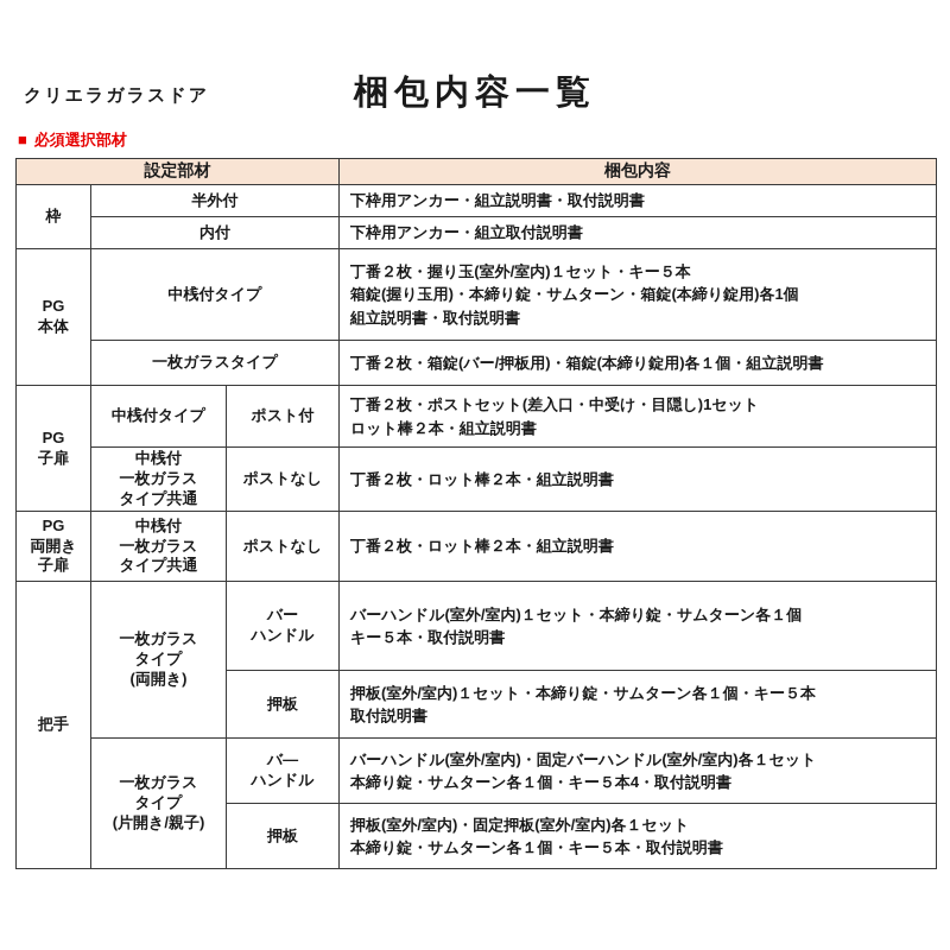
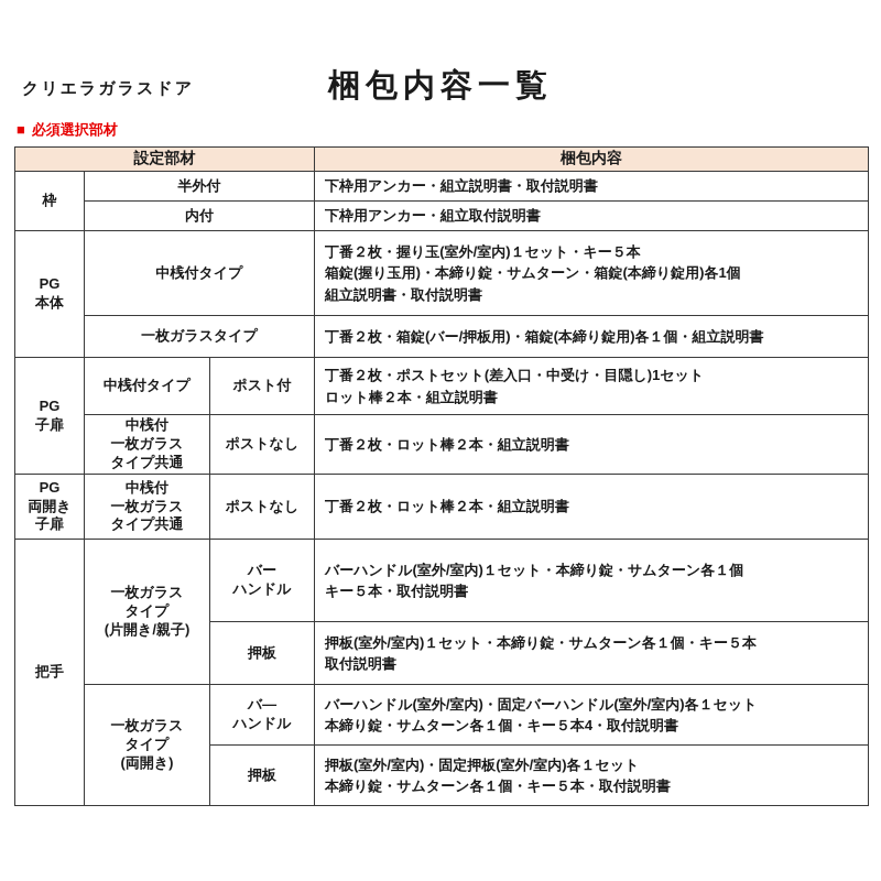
  クリエラガラスドア
  梱包内容一覧
  ■ 必須選択部材
  設定部材	梱包内容
  枠	半外付	下枠用アンカー・組立説明書・取付説明書
  内付	下枠用アンカー・組立取付説明書
  PG 本体	中桟付タイプ	丁番２枚・握り玉(室外/室内)１セット・キー５本 箱錠(握り玉用)・本締り錠・サムターン・箱錠(本締り錠用)各1個 組立説明書・取付説明書
  一枚ガラスタイプ	丁番２枚・箱錠(バー/押板用)・箱錠(本締り錠用)各１個・組立説明書
  PG 子扉	中桟付タイプ	ポスト付	丁番２枚・ポストセット(差入口・中受け・目隠し)1セット ロット棒２本・組立説明書
  中桟付 一枚ガラス タイプ共通	ポストなし	丁番２枚・ロット棒２本・組立説明書
  PG 両開き 子扉	中桟付 一枚ガラス タイプ共通	ポストなし	丁番２枚・ロット棒２本・組立説明書
- 把手	一枚ガラス タイプ (両開き)	バー ハンドル	バーハンドル(室外/室内)１セット・本締り錠・サムターン各１個 キー５本・取付説明書
+ 把手	一枚ガラス タイプ (片開き/親子)	バー ハンドル	バーハンドル(室外/室内)１セット・本締り錠・サムターン各１個 キー５本・取付説明書
  押板	押板(室外/室内)１セット・本締り錠・サムターン各１個・キー５本 取付説明書
- 一枚ガラス タイプ (片開き/親子)	バ― ハンドル	バーハンドル(室外/室内)・固定バーハンドル(室外/室内)各１セット 本締り錠・サムターン各１個・キー５本4・取付説明書
+ 一枚ガラス タイプ (両開き)	バ― ハンドル	バーハンドル(室外/室内)・固定バーハンドル(室外/室内)各１セット 本締り錠・サムターン各１個・キー５本4・取付説明書
  押板	押板(室外/室内)・固定押板(室外/室内)各１セット 本締り錠・サムターン各１個・キー５本・取付説明書
